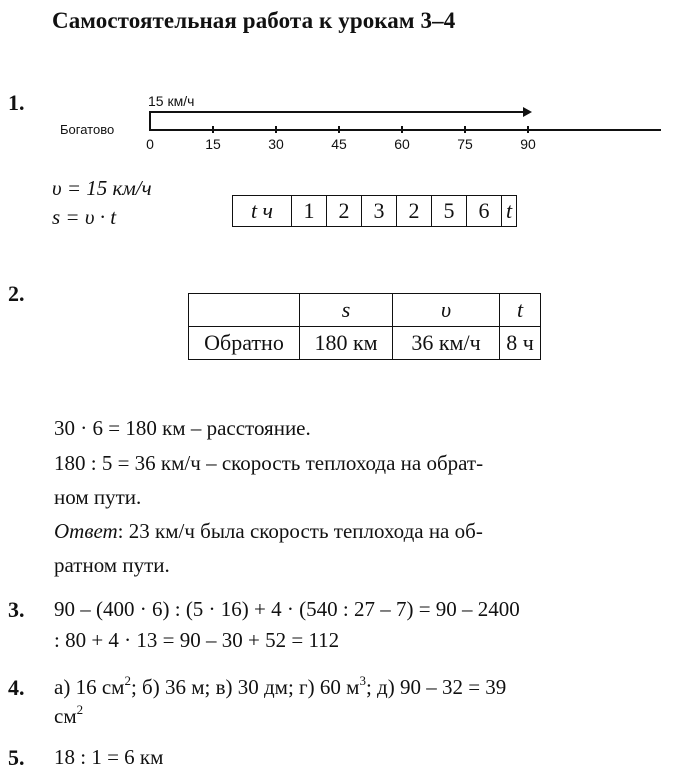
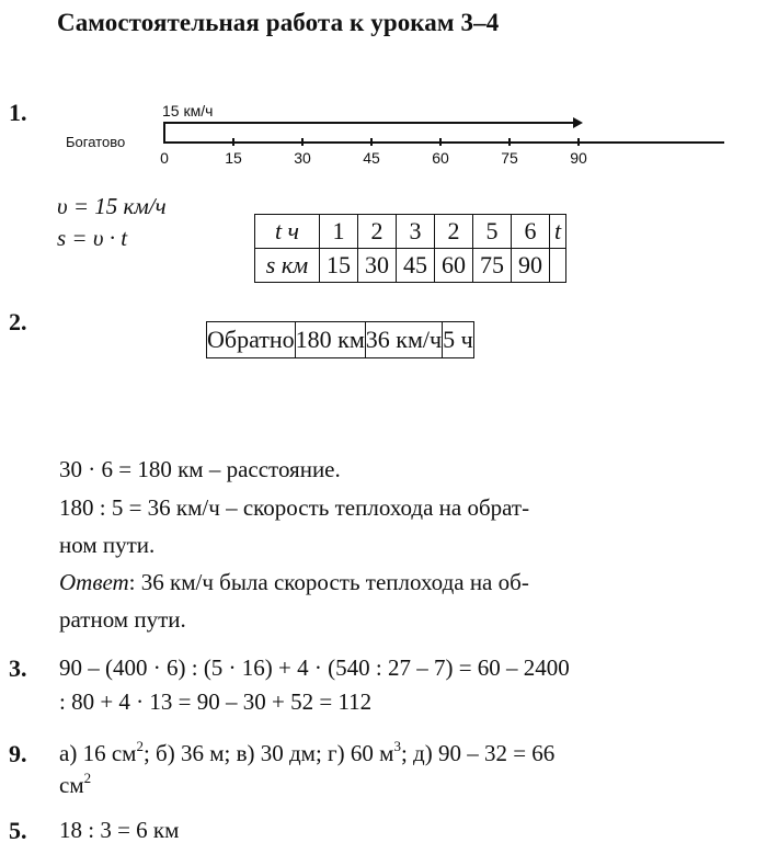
  Самостоятельная работа к урокам 3–4
  1.
  15 км/ч
  Богатово
  0
  15
  30
  45
  60
  75
  90
  υ = 15 км/ч
  s = υ · t
  t ч	1	2	3	2	5	6	t
+ s км	15	30	45	60	75	90
  2.
- 	s	υ	t
- Обратно	180 км	36 км/ч	8 ч
+ Обратно	180 км	36 км/ч	5 ч
  30 · 6 = 180 км – расстояние.
  180 : 5 = 36 км/ч – скорость теплохода на обрат-
  ном пути.
- Ответ: 23 км/ч была скорость теплохода на об-
+ Ответ: 36 км/ч была скорость теплохода на об-
  ратном пути.
  3.
- 90 – (400 · 6) : (5 · 16) + 4 · (540 : 27 – 7) = 90 – 2400
+ 90 – (400 · 6) : (5 · 16) + 4 · (540 : 27 – 7) = 60 – 2400
  : 80 + 4 · 13 = 90 – 30 + 52 = 112
- 4.
+ 9.
- а) 16 см2; б) 36 м; в) 30 дм; г) 60 м3; д) 90 – 32 = 39
+ а) 16 см2; б) 36 м; в) 30 дм; г) 60 м3; д) 90 – 32 = 66
  см2
  5.
- 18 : 1 = 6 км
+ 18 : 3 = 6 км
